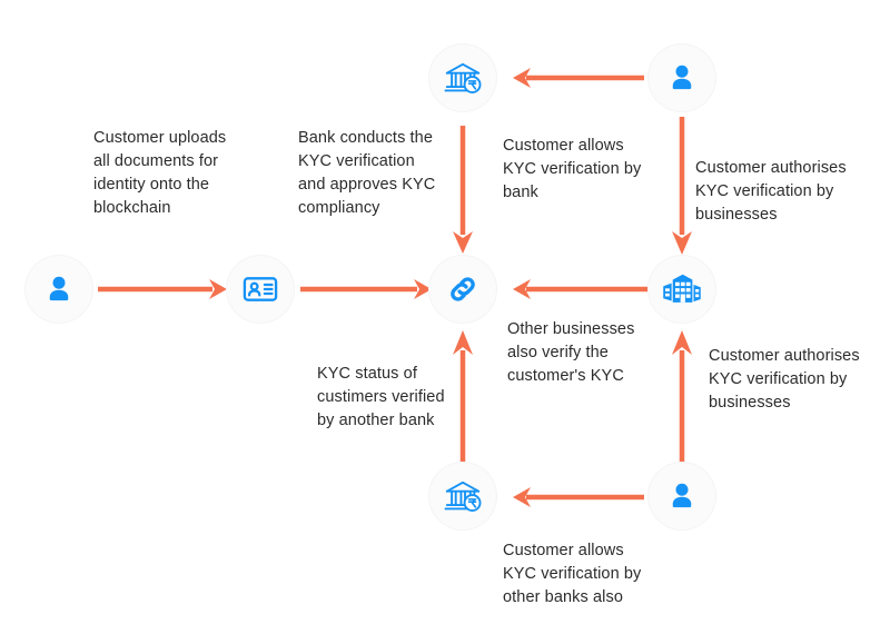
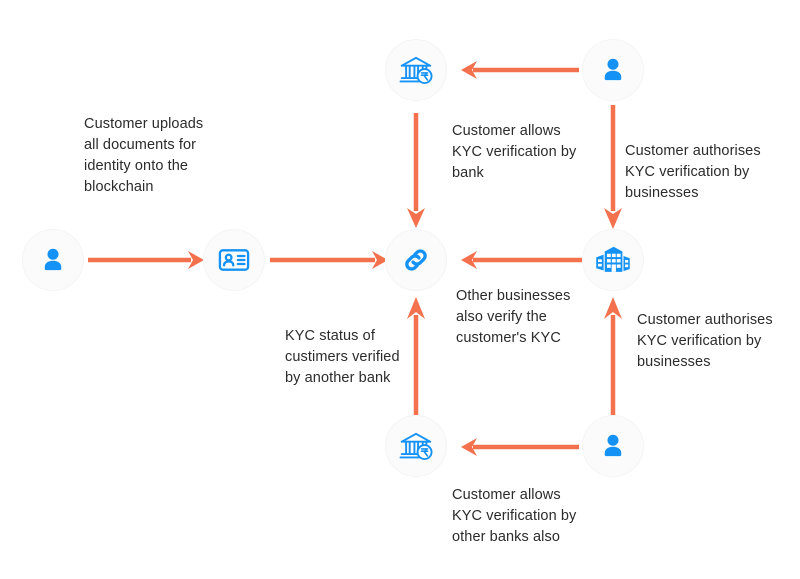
  Customer uploads
  all documents for
  identity onto the
  blockchain
- Bank conducts the
- KYC verification
- and approves KYC
- compliancy
  Customer allows
  KYC verification by
  bank
  Customer authorises
  KYC verification by
  businesses
  Other businesses
  also verify the
  customer's KYC
  KYC status of
  custimers verified
  by another bank
  Customer authorises
  KYC verification by
  businesses
  Customer allows
  KYC verification by
  other banks also
